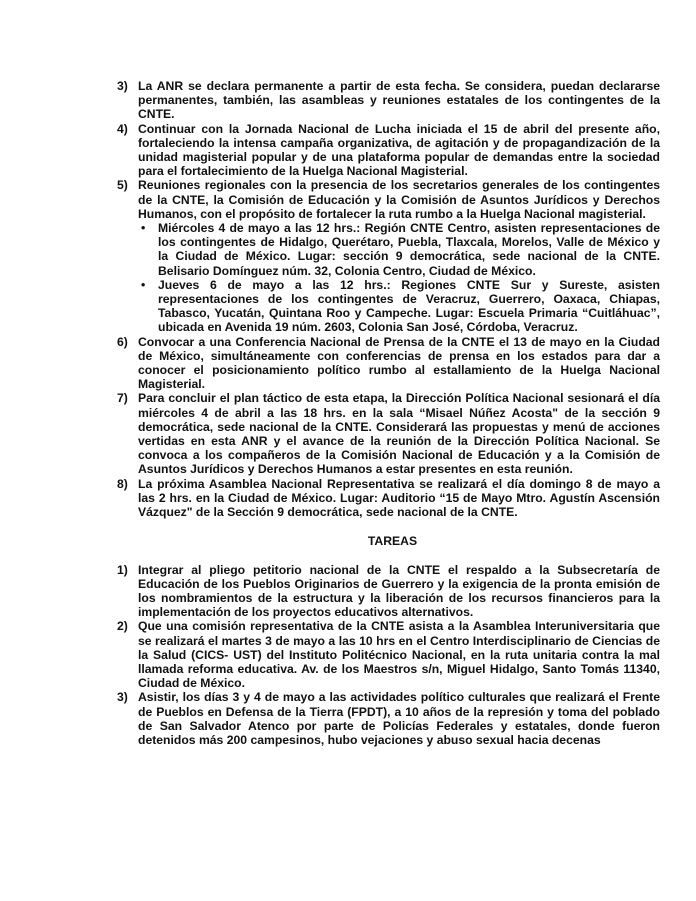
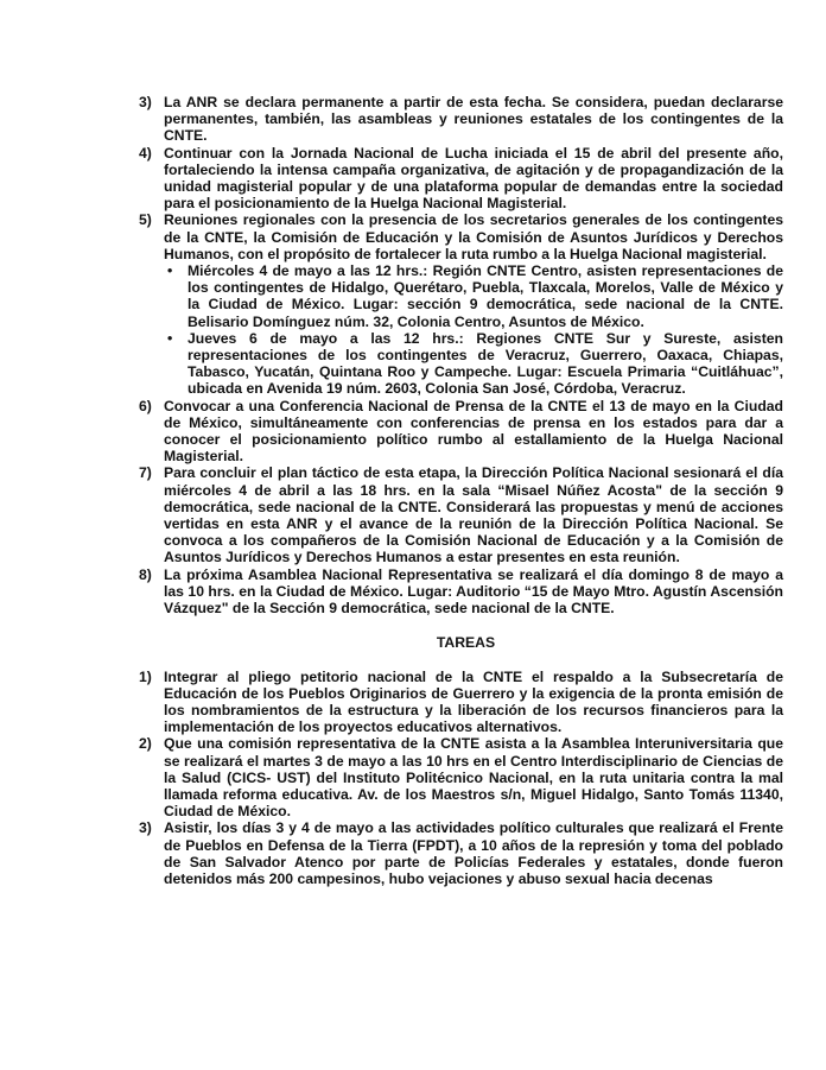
  3)
  La ANR se declara permanente a partir de esta fecha. Se considera, puedan declararse permanentes, también, las asambleas y reuniones estatales de los contingentes de la CNTE.
  4)
- Continuar con la Jornada Nacional de Lucha iniciada el 15 de abril del presente año, fortaleciendo la intensa campaña organizativa, de agitación y de propagandización de la unidad magisterial popular y de una plataforma popular de demandas entre la sociedad para el fortalecimiento de la Huelga Nacional Magisterial.
+ Continuar con la Jornada Nacional de Lucha iniciada el 15 de abril del presente año, fortaleciendo la intensa campaña organizativa, de agitación y de propagandización de la unidad magisterial popular y de una plataforma popular de demandas entre la sociedad para el posicionamiento de la Huelga Nacional Magisterial.
  5)
  Reuniones regionales con la presencia de los secretarios generales de los contingentes de la CNTE, la Comisión de Educación y la Comisión de Asuntos Jurídicos y Derechos Humanos, con el propósito de fortalecer la ruta rumbo a la Huelga Nacional magisterial.
  •
- Miércoles 4 de mayo a las 12 hrs.: Región CNTE Centro, asisten representaciones de los contingentes de Hidalgo, Querétaro, Puebla, Tlaxcala, Morelos, Valle de México y la Ciudad de México. Lugar: sección 9 democrática, sede nacional de la CNTE. Belisario Domínguez núm. 32, Colonia Centro, Ciudad de México.
+ Miércoles 4 de mayo a las 12 hrs.: Región CNTE Centro, asisten representaciones de los contingentes de Hidalgo, Querétaro, Puebla, Tlaxcala, Morelos, Valle de México y la Ciudad de México. Lugar: sección 9 democrática, sede nacional de la CNTE. Belisario Domínguez núm. 32, Colonia Centro, Asuntos de México.
  •
  Jueves 6 de mayo a las 12 hrs.: Regiones CNTE Sur y Sureste, asisten representaciones de los contingentes de Veracruz, Guerrero, Oaxaca, Chiapas, Tabasco, Yucatán, Quintana Roo y Campeche. Lugar: Escuela Primaria “Cuitláhuac”, ubicada en Avenida 19 núm. 2603, Colonia San José, Córdoba, Veracruz.
  6)
  Convocar a una Conferencia Nacional de Prensa de la CNTE el 13 de mayo en la Ciudad de México, simultáneamente con conferencias de prensa en los estados para dar a conocer el posicionamiento político rumbo al estallamiento de la Huelga Nacional Magisterial.
  7)
  Para concluir el plan táctico de esta etapa, la Dirección Política Nacional sesionará el día miércoles 4 de abril a las 18 hrs. en la sala “Misael Núñez Acosta" de la sección 9 democrática, sede nacional de la CNTE. Considerará las propuestas y menú de acciones vertidas en esta ANR y el avance de la reunión de la Dirección Política Nacional. Se convoca a los compañeros de la Comisión Nacional de Educación y a la Comisión de Asuntos Jurídicos y Derechos Humanos a estar presentes en esta reunión.
  8)
- La próxima Asamblea Nacional Representativa se realizará el día domingo 8 de mayo a las 2 hrs. en la Ciudad de México. Lugar: Auditorio “15 de Mayo Mtro. Agustín Ascensión Vázquez" de la Sección 9 democrática, sede nacional de la CNTE.
+ La próxima Asamblea Nacional Representativa se realizará el día domingo 8 de mayo a las 10 hrs. en la Ciudad de México. Lugar: Auditorio “15 de Mayo Mtro. Agustín Ascensión Vázquez" de la Sección 9 democrática, sede nacional de la CNTE.
  TAREAS
  1)
  Integrar al pliego petitorio nacional de la CNTE el respaldo a la Subsecretaría de Educación de los Pueblos Originarios de Guerrero y la exigencia de la pronta emisión de los nombramientos de la estructura y la liberación de los recursos financieros para la implementación de los proyectos educativos alternativos.
  2)
  Que una comisión representativa de la CNTE asista a la Asamblea Interuniversitaria que se realizará el martes 3 de mayo a las 10 hrs en el Centro Interdisciplinario de Ciencias de la Salud (CICS- UST) del Instituto Politécnico Nacional, en la ruta unitaria contra la mal llamada reforma educativa. Av. de los Maestros s/n, Miguel Hidalgo, Santo Tomás 11340, Ciudad de México.
  3)
  Asistir, los días 3 y 4 de mayo a las actividades político culturales que realizará el Frente de Pueblos en Defensa de la Tierra (FPDT), a 10 años de la represión y toma del poblado de San Salvador Atenco por parte de Policías Federales y estatales, donde fueron detenidos más 200 campesinos, hubo vejaciones y abuso sexual hacia decenas
